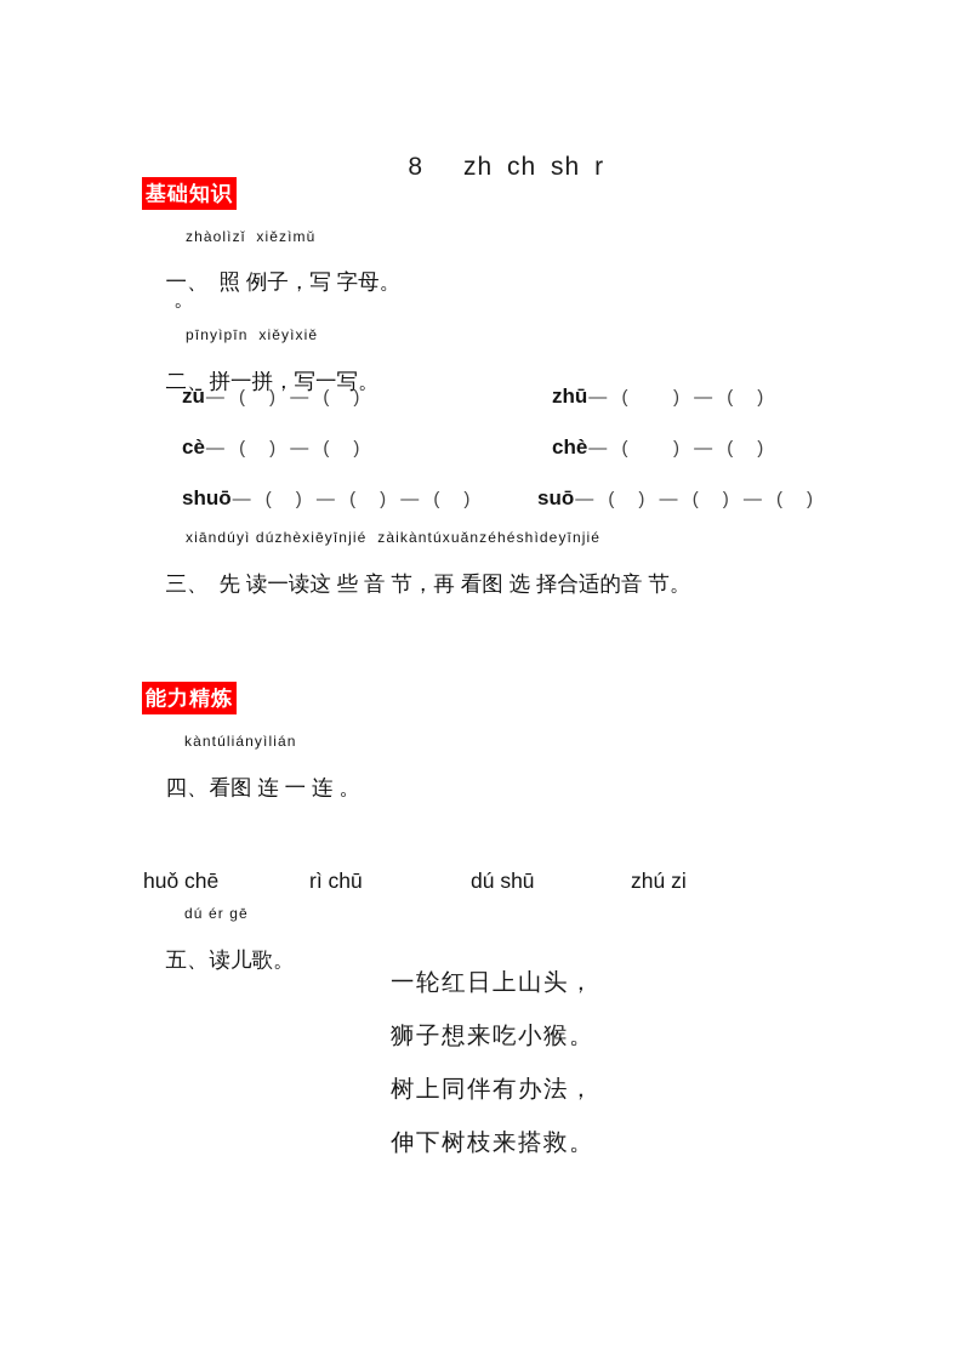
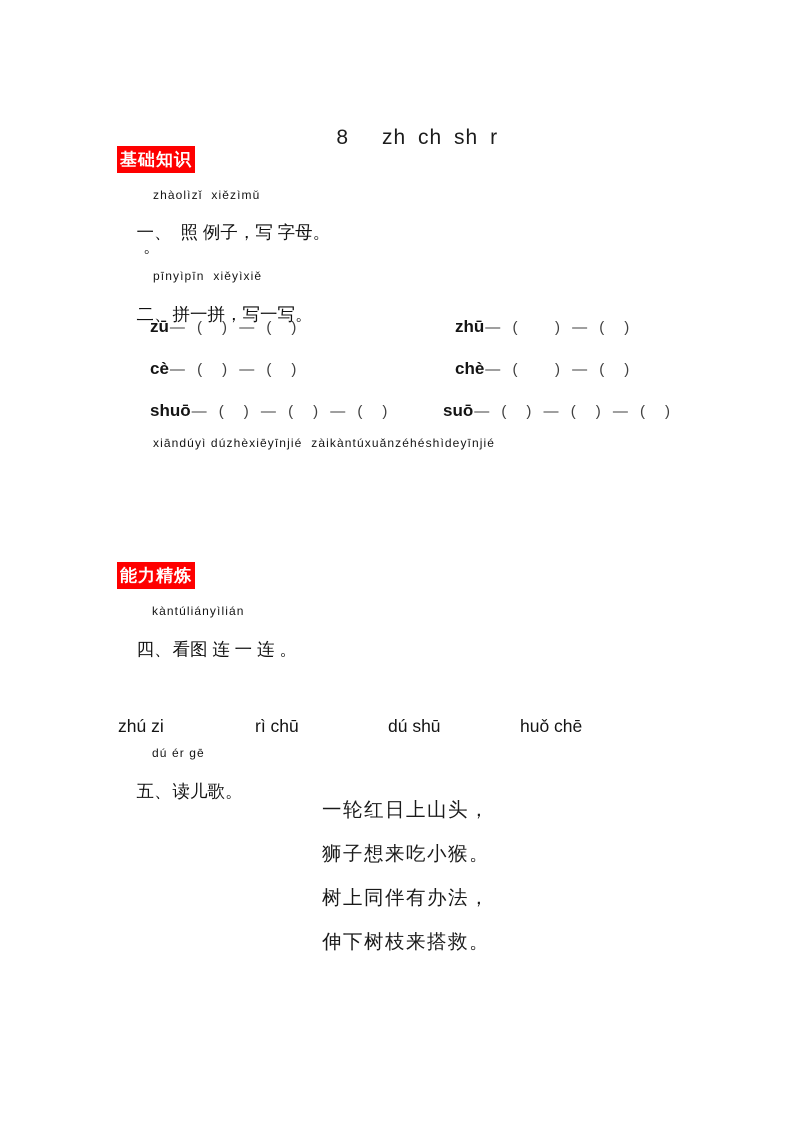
  8 zh ch sh r
  基础知识
  zhàolìzǐ xiězìmǔ
  一、 照 例子，写 字母。
  。
  pīnyìpīn xiěyìxiě
  二、拼一拼，写一写。
  zū— ( ) — ( )
  zhū— ( ) — ( )
  cè— ( ) — ( )
  chè— ( ) — ( )
  shuō— ( ) — ( ) — ( )
  suō— ( ) — ( ) — ( )
  xiāndúyì dúzhèxiēyīnjié zàikàntúxuǎnzéhéshìdeyīnjié
- 三、 先 读一读这 些 音 节，再 看图 选 择合适的音 节。
  能力精炼
  kàntúliányìlián
  四、看图 连 一 连 。
- huǒ chē
+ zhú zi
  rì chū
  dú shū
- zhú zi
+ huǒ chē
  dú ér gē
  五、读儿歌。
  一轮红日上山头，
  狮子想来吃小猴。
  树上同伴有办法，
  伸下树枝来搭救。
